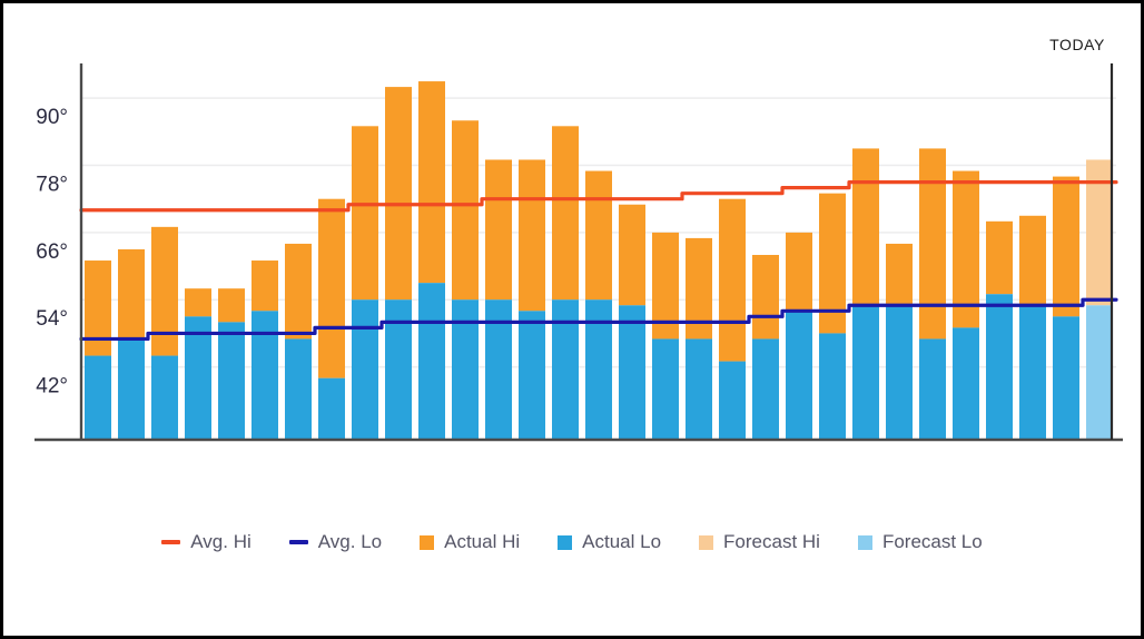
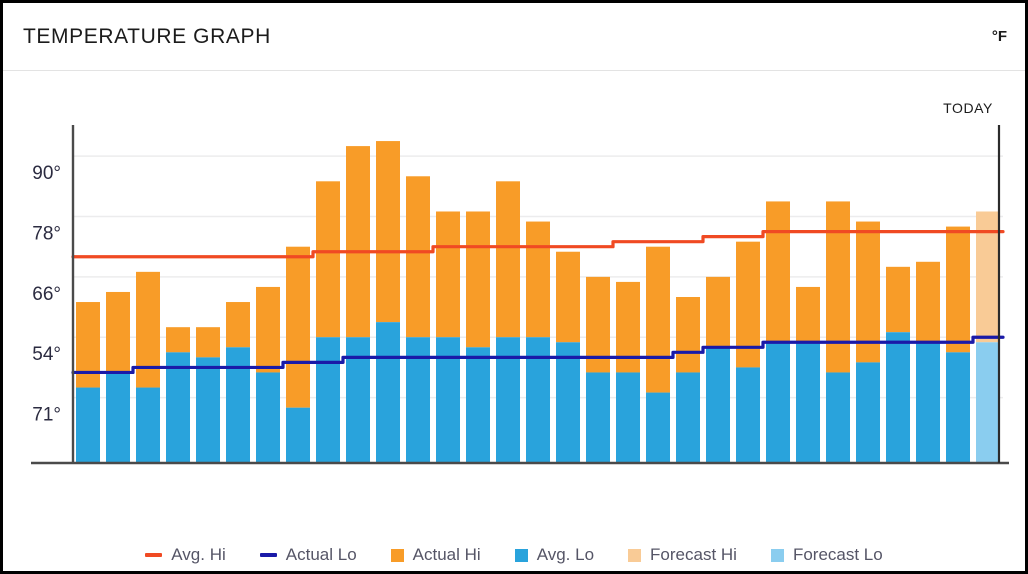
+ TEMPERATURE GRAPH
+ °F
- 42°
+ 71°
  54°
  66°
  78°
  90°
  TODAY
  Avg. Hi
- Avg. Lo
+ Actual Lo
  Actual Hi
- Actual Lo
+ Avg. Lo
  Forecast Hi
  Forecast Lo
